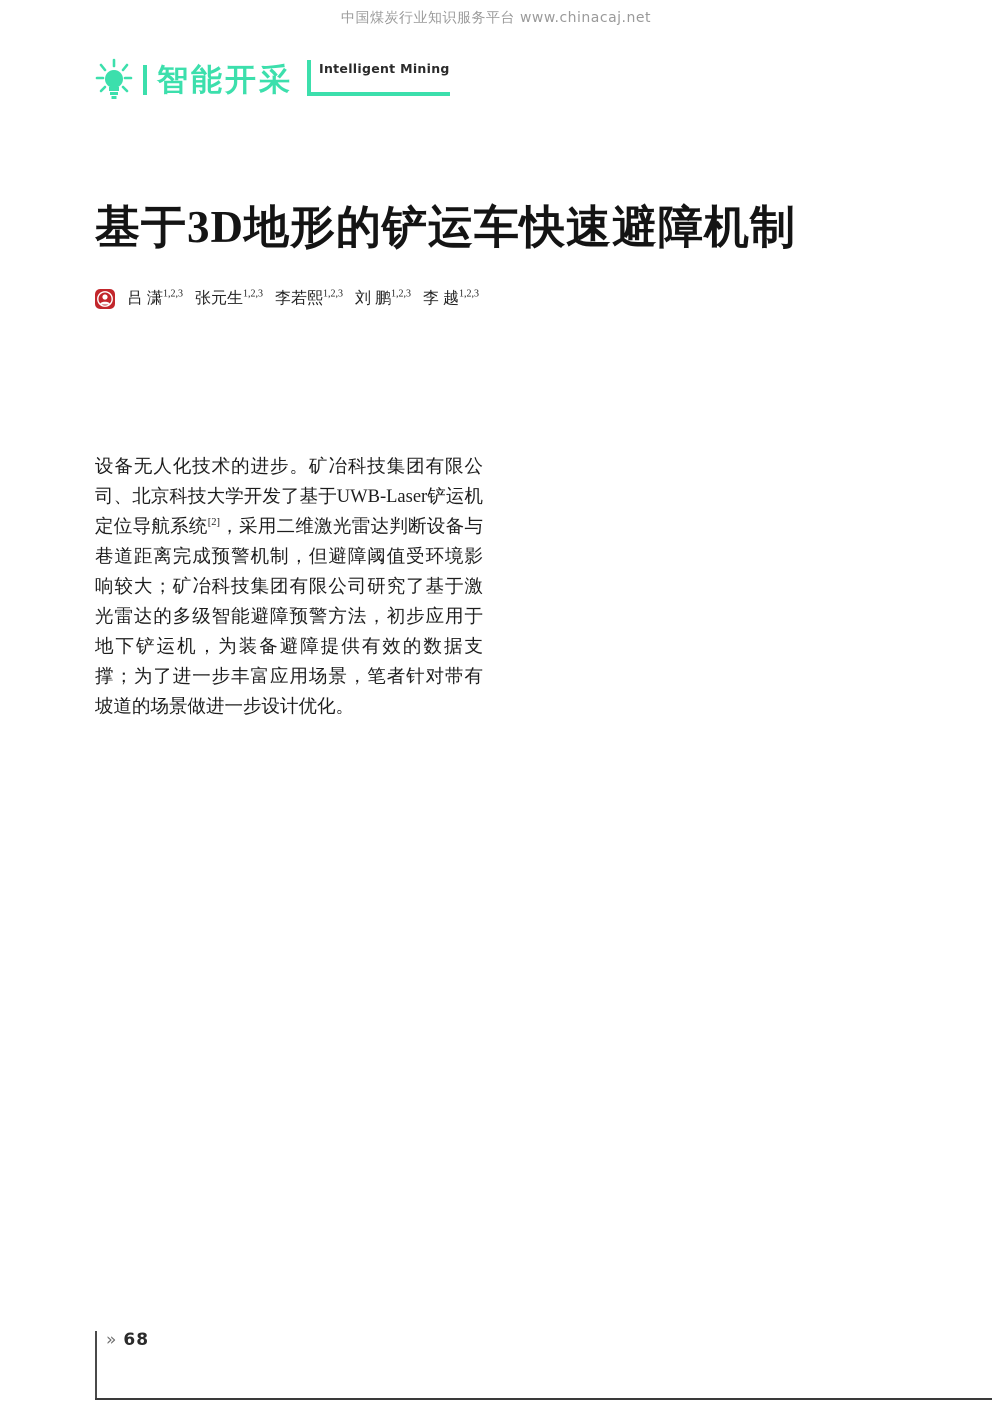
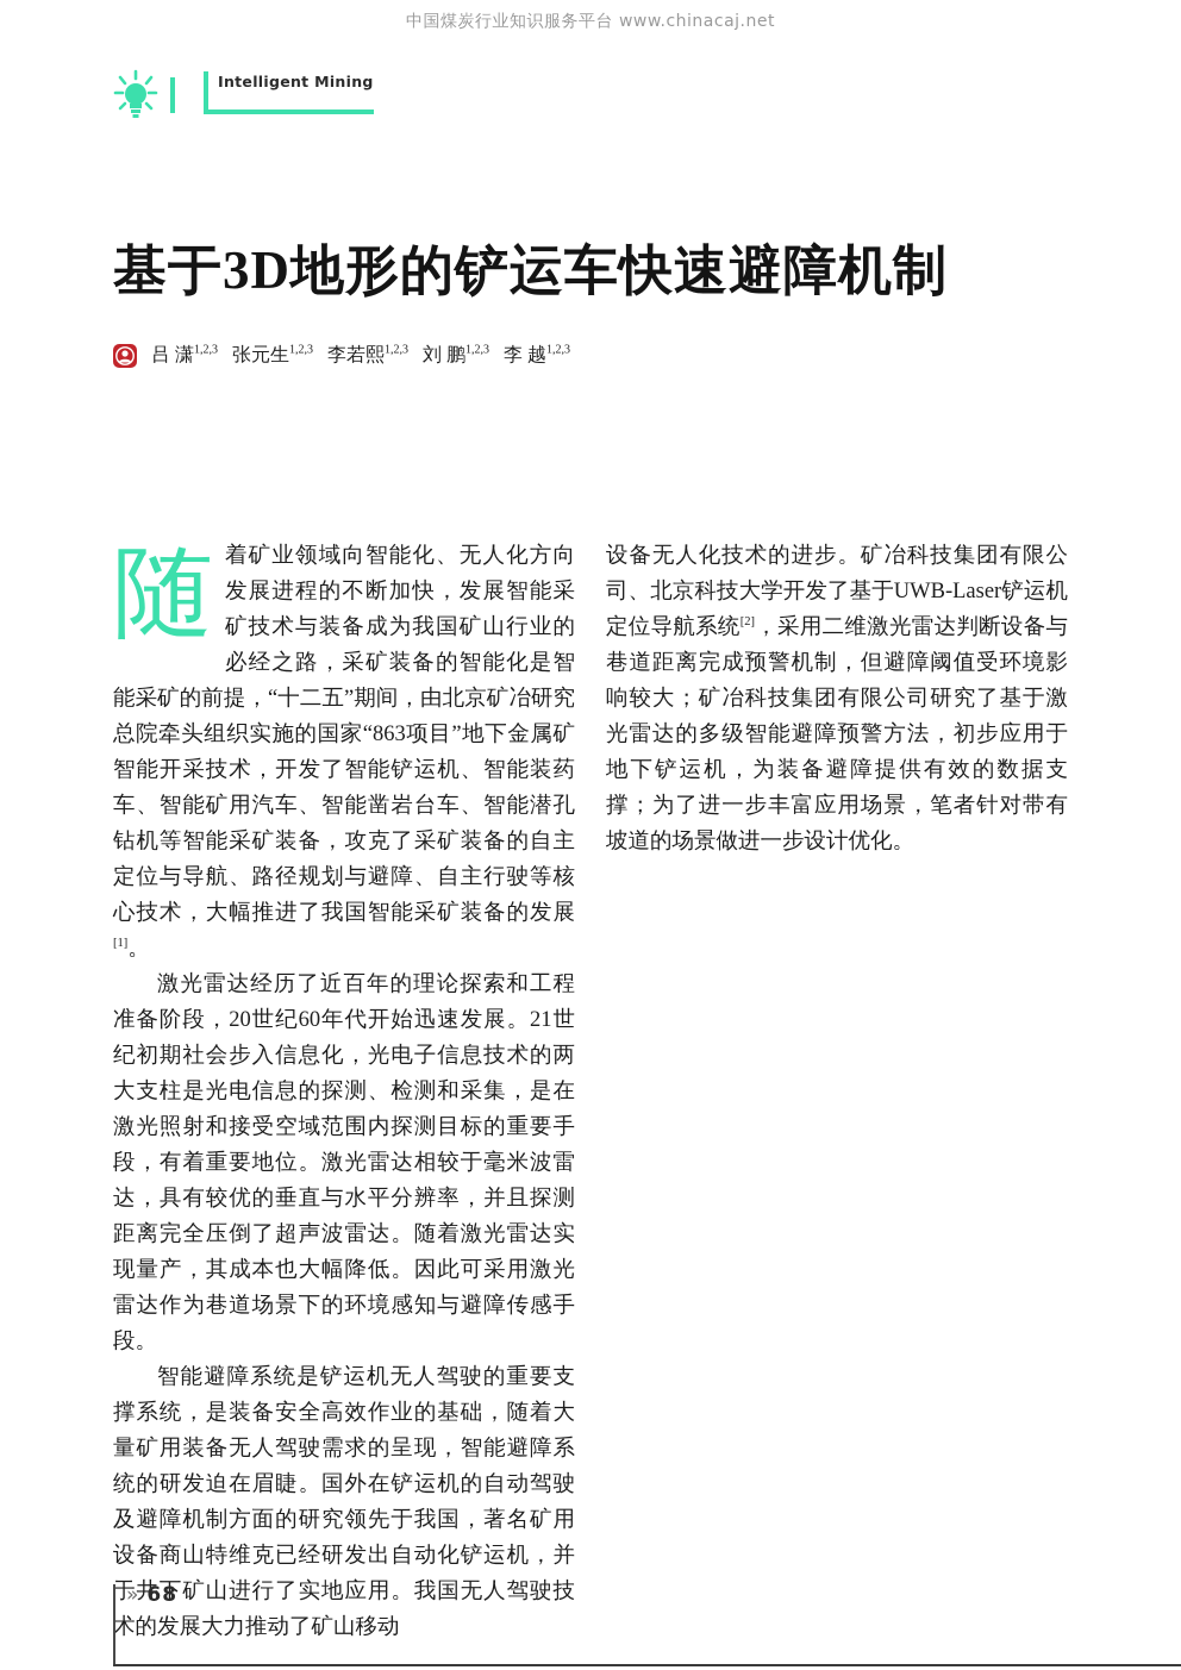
  中国煤炭行业知识服务平台 www.chinacaj.net
- 智能开采
  Intelligent Mining
  基于3D地形的铲运车快速避障机制
  吕 潇1,2,3 张元生1,2,3 李若熙1,2,3 刘 鹏1,2,3 李 越1,2,3
+ 随
+ 着矿业领域向智能化、无人化方向发展进程的不断加快，发展智能采矿技术与装备成为我国矿山行业的必经之路，采矿装备的智能化是智能采矿的前提，“十二五”期间，由北京矿冶研究总院牵头组织实施的国家“863项目”地下金属矿智能开采技术，开发了智能铲运机、智能装药车、智能矿用汽车、智能凿岩台车、智能潜孔钻机等智能采矿装备，攻克了采矿装备的自主定位与导航、路径规划与避障、自主行驶等核心技术，大幅推进了我国智能采矿装备的发展[1]。
+ 激光雷达经历了近百年的理论探索和工程准备阶段，20世纪60年代开始迅速发展。21世纪初期社会步入信息化，光电子信息技术的两大支柱是光电信息的探测、检测和采集，是在激光照射和接受空域范围内探测目标的重要手段，有着重要地位。激光雷达相较于毫米波雷达，具有较优的垂直与水平分辨率，并且探测距离完全压倒了超声波雷达。随着激光雷达实现量产，其成本也大幅降低。因此可采用激光雷达作为巷道场景下的环境感知与避障传感手段。
+ 智能避障系统是铲运机无人驾驶的重要支撑系统，是装备安全高效作业的基础，随着大量矿用装备无人驾驶需求的呈现，智能避障系统的研发迫在眉睫。国外在铲运机的自动驾驶及避障机制方面的研究领先于我国，著名矿用设备商山特维克已经研发出自动化铲运机，并于井下矿山进行了实地应用。我国无人驾驶技术的发展大力推动了矿山移动
  设备无人化技术的进步。矿冶科技集团有限公司、北京科技大学开发了基于UWB-Laser铲运机定位导航系统[2]，采用二维激光雷达判断设备与巷道距离完成预警机制，但避障阈值受环境影响较大；矿冶科技集团有限公司研究了基于激光雷达的多级智能避障预警方法，初步应用于地下铲运机，为装备避障提供有效的数据支撑；为了进一步丰富应用场景，笔者针对带有坡道的场景做进一步设计优化。
  » 68
